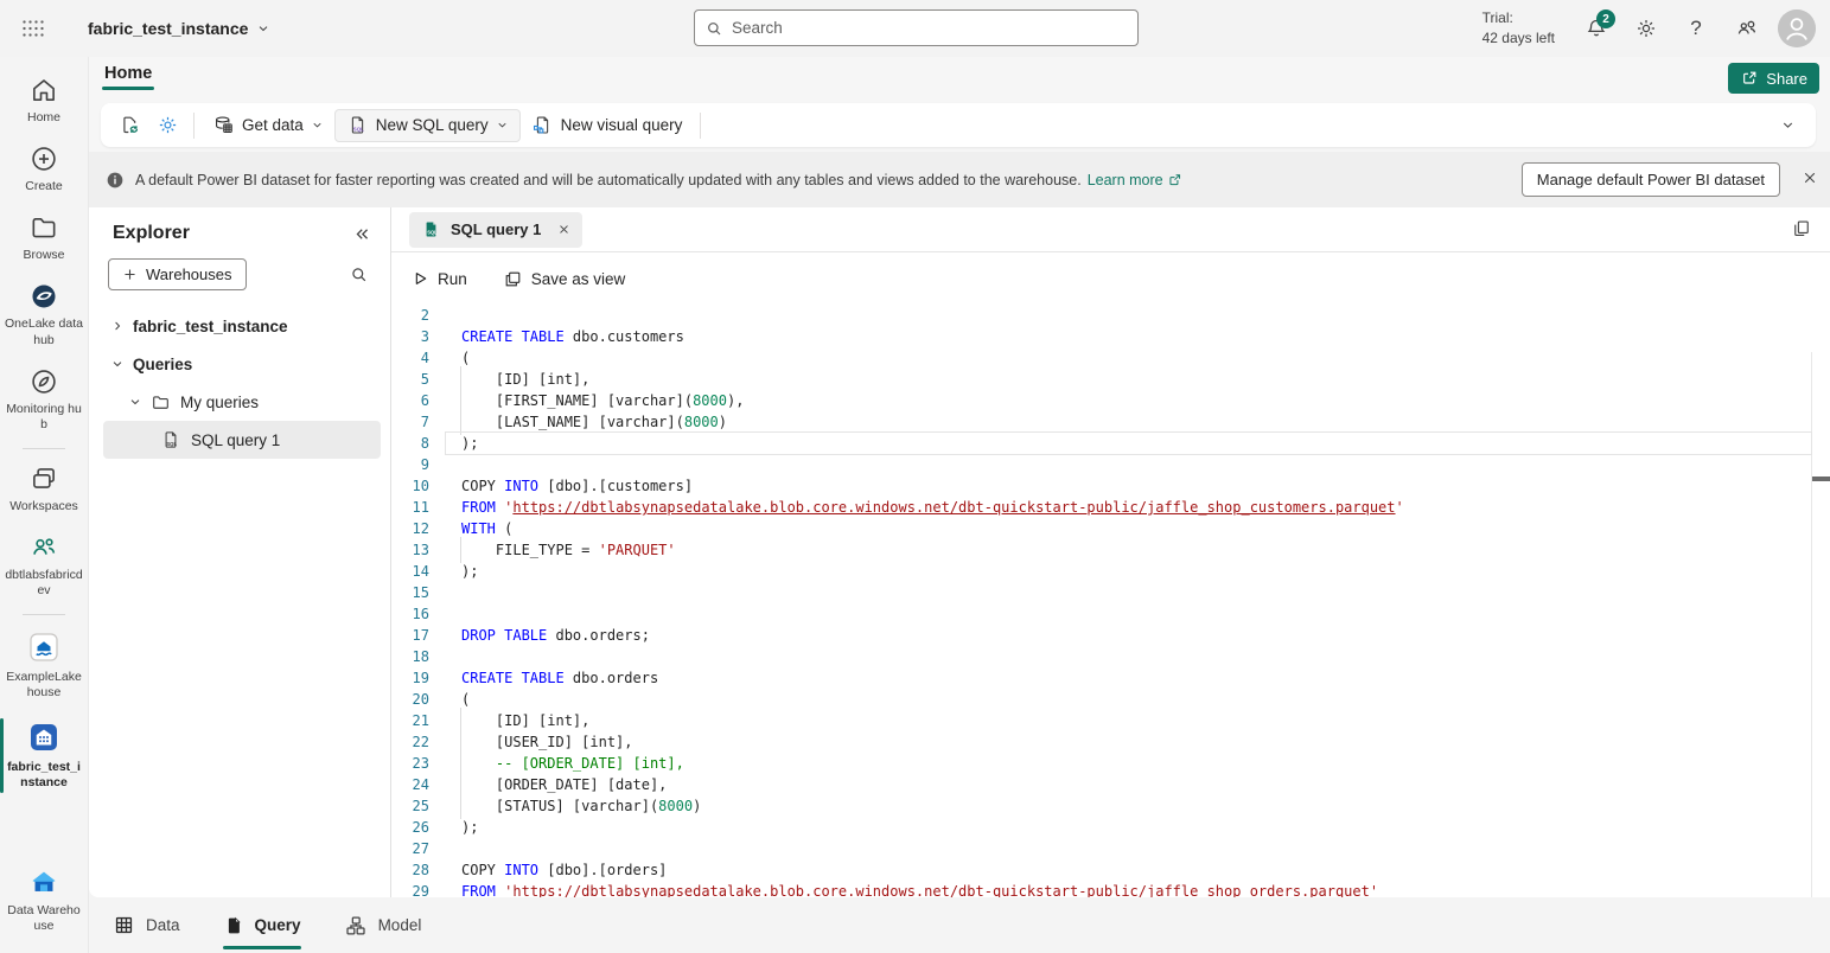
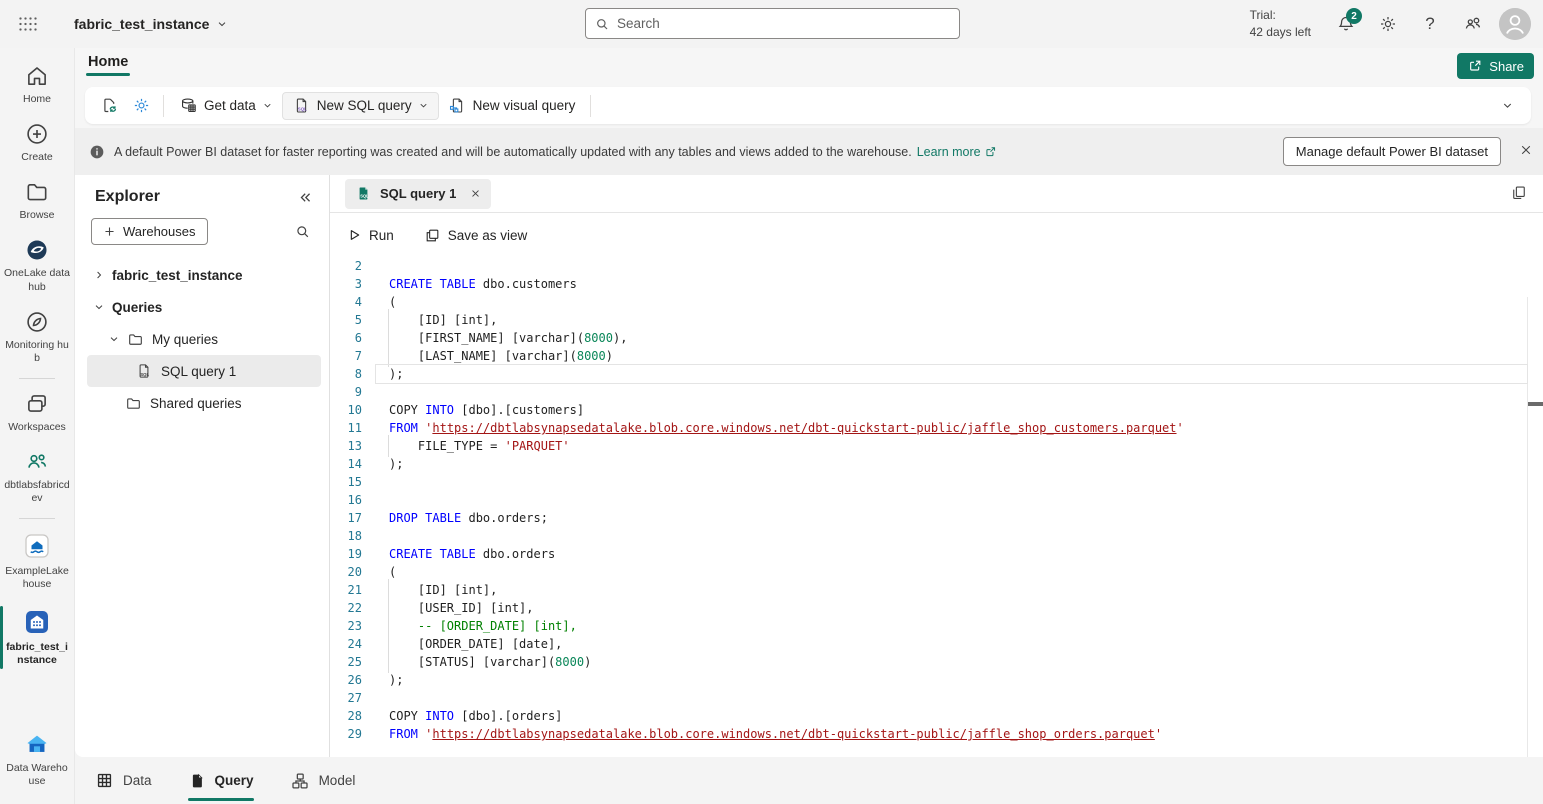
  fabric_test_instance
  Search
  Trial:
  42 days left
  2
  ?
  Home
  Share
  Get data
  New SQL query
  New visual query
  A default Power BI dataset for faster reporting was created and will be automatically updated with any tables and views added to the warehouse.
  Learn more
  Manage default Power BI dataset
  Home
  Create
  Browse
  OneLake data hub
  Monitoring hub
  Workspaces
  dbtlabsfabricdev
  ExampleLakehouse
  fabric_test_instance
  Data Warehouse
  Explorer
  Warehouses
  fabric_test_instance
  Queries
  My queries
  SQL query 1
+ Shared queries
  SQL query 1
  Run
  Save as view
  2
  3
  CREATE TABLE dbo.customers
  4
  (
  5
  [ID] [int],
  6
  [FIRST_NAME] [varchar](8000),
  7
  [LAST_NAME] [varchar](8000)
  8
  );
  9
  10
  COPY INTO [dbo].[customers]
  11
  FROM 'https://dbtlabsynapsedatalake.blob.core.windows.net/dbt-quickstart-public/jaffle_shop_customers.parquet'
- 12
- WITH (
  13
  FILE_TYPE = 'PARQUET'
  14
  );
  15
  16
  17
  DROP TABLE dbo.orders;
  18
  19
  CREATE TABLE dbo.orders
  20
  (
  21
  [ID] [int],
  22
  [USER_ID] [int],
  23
  -- [ORDER_DATE] [int],
  24
  [ORDER_DATE] [date],
  25
  [STATUS] [varchar](8000)
  26
  );
  27
  28
  COPY INTO [dbo].[orders]
  29
  FROM 'https://dbtlabsynapsedatalake.blob.core.windows.net/dbt-quickstart-public/jaffle_shop_orders.parquet'
  Data
  Query
  Model
